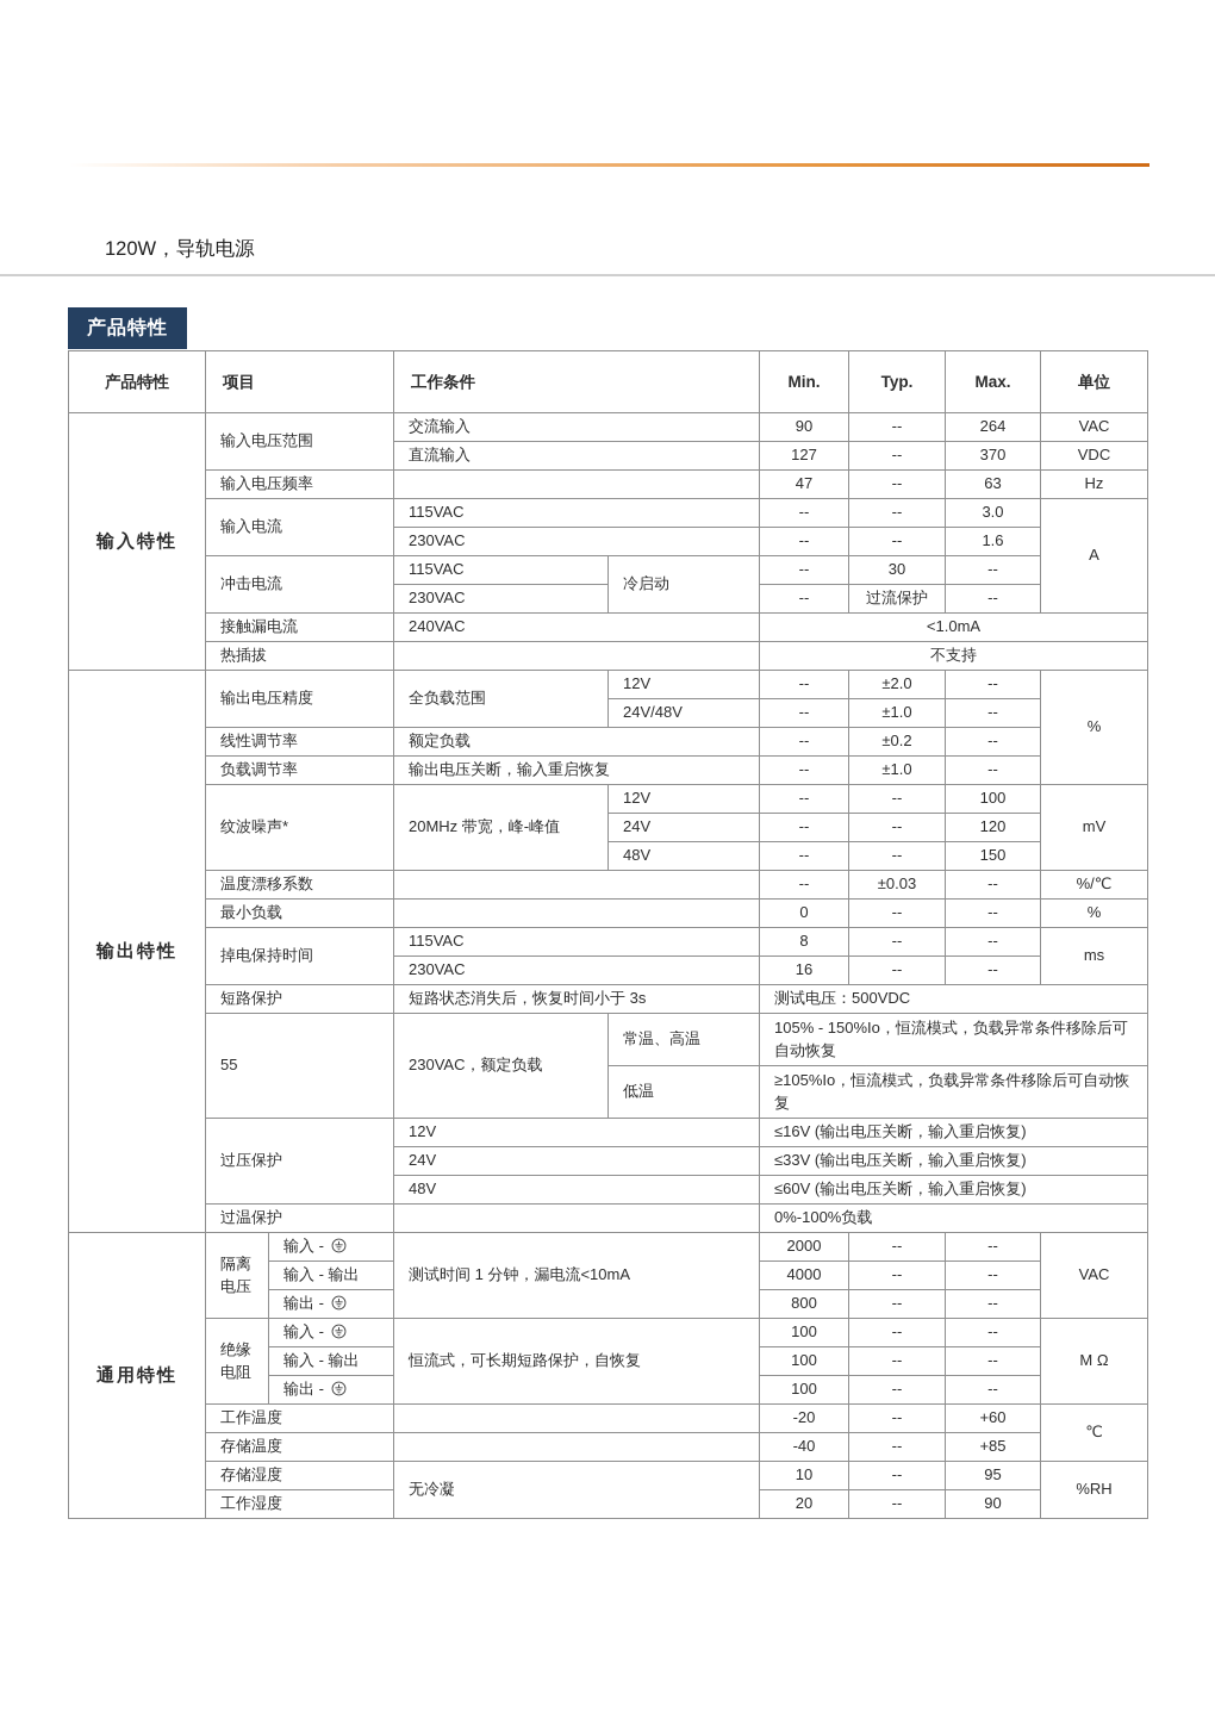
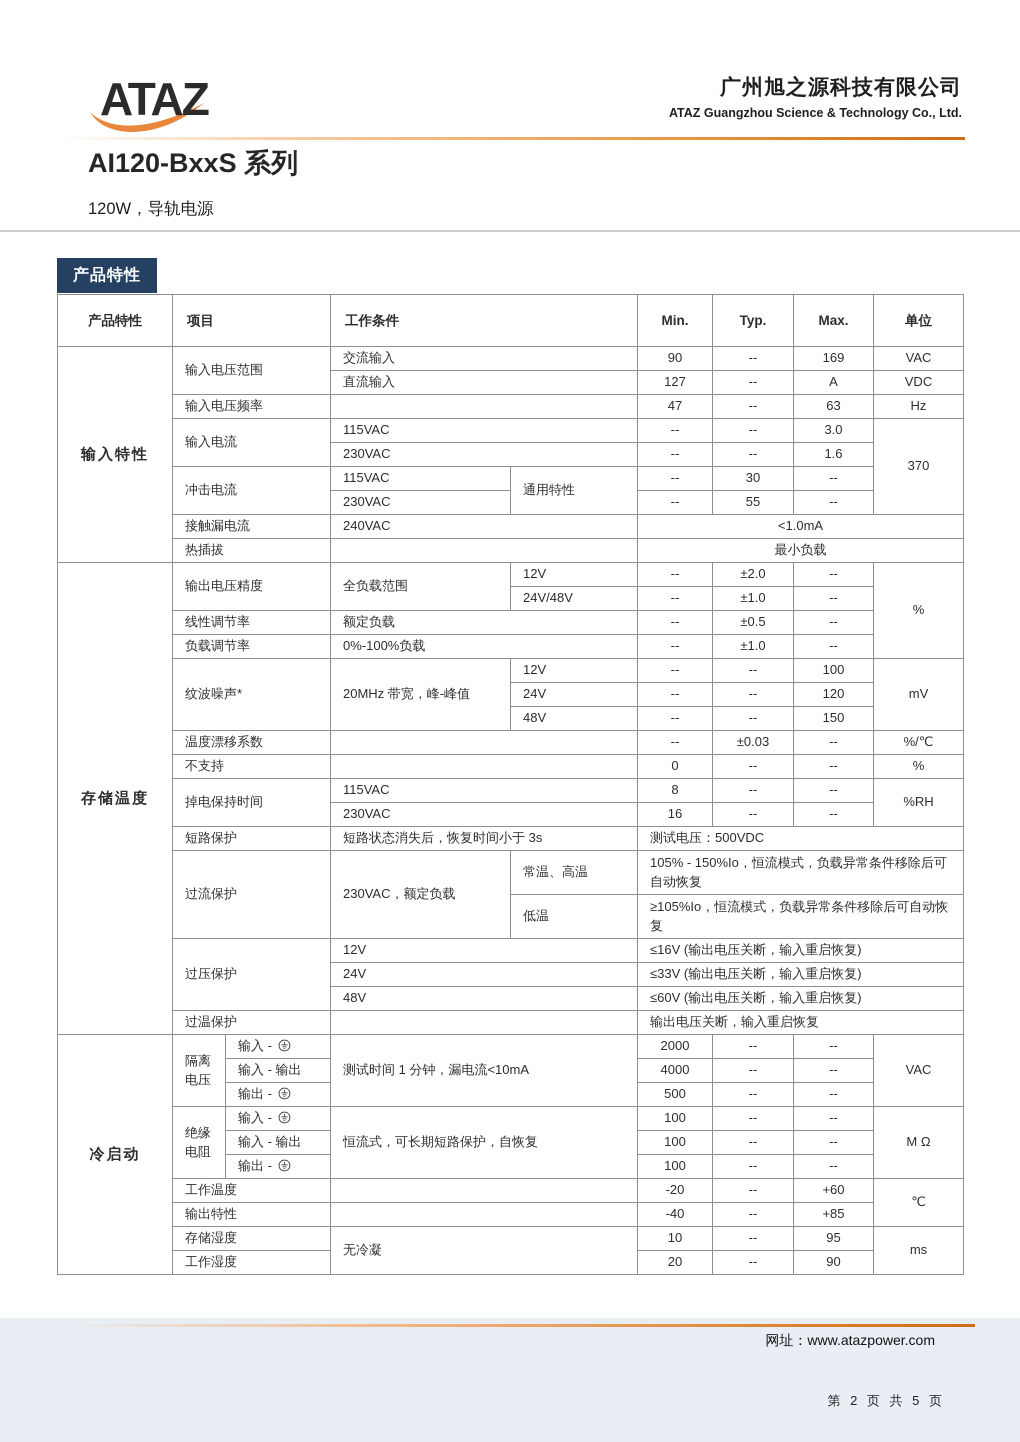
+ ATAZ
+ 广州旭之源科技有限公司
+ ATAZ Guangzhou Science & Technology Co., Ltd.
+ AI120-BxxS 系列
  120W，导轨电源
  产品特性
  产品特性	项目	工作条件	Min.	Typ.	Max.	单位
- 输入特性	输入电压范围	交流输入	90	--	264	VAC
+ 输入特性	输入电压范围	交流输入	90	--	169	VAC
- 直流输入	127	--	370	VDC
+ 直流输入	127	--	A	VDC
  输入电压频率		47	--	63	Hz
- 输入电流	115VAC	--	--	3.0	A
+ 输入电流	115VAC	--	--	3.0	370
  230VAC	--	--	1.6
- 冲击电流	115VAC	冷启动	--	30	--
+ 冲击电流	115VAC	通用特性	--	30	--
- 230VAC	--	过流保护	--
+ 230VAC	--	55	--
  接触漏电流	240VAC	<1.0mA
- 热插拔		不支持
+ 热插拔		最小负载
- 输出特性	输出电压精度	全负载范围	12V	--	±2.0	--	%
+ 存储温度	输出电压精度	全负载范围	12V	--	±2.0	--	%
  24V/48V	--	±1.0	--
- 线性调节率	额定负载	--	±0.2	--
+ 线性调节率	额定负载	--	±0.5	--
- 负载调节率	输出电压关断，输入重启恢复	--	±1.0	--
+ 负载调节率	0%-100%负载	--	±1.0	--
  纹波噪声*	20MHz 带宽，峰-峰值	12V	--	--	100	mV
  24V	--	--	120
  48V	--	--	150
  温度漂移系数		--	±0.03	--	%/℃
- 最小负载		0	--	--	%
+ 不支持		0	--	--	%
- 掉电保持时间	115VAC	8	--	--	ms
+ 掉电保持时间	115VAC	8	--	--	%RH
  230VAC	16	--	--
  短路保护	短路状态消失后，恢复时间小于 3s	测试电压：500VDC
- 55	230VAC，额定负载	常温、高温	105% - 150%Io，恒流模式，负载异常条件移除后可自动恢复
+ 过流保护	230VAC，额定负载	常温、高温	105% - 150%Io，恒流模式，负载异常条件移除后可自动恢复
  低温	≥105%Io，恒流模式，负载异常条件移除后可自动恢复
  过压保护	12V	≤16V (输出电压关断，输入重启恢复)
  24V	≤33V (输出电压关断，输入重启恢复)
  48V	≤60V (输出电压关断，输入重启恢复)
- 过温保护		0%-100%负载
+ 过温保护		输出电压关断，输入重启恢复
- 通用特性	隔离电压	输入 -	测试时间 1 分钟，漏电流<10mA	2000	--	--	VAC
+ 冷启动	隔离电压	输入 -	测试时间 1 分钟，漏电流<10mA	2000	--	--	VAC
  输入 - 输出	4000	--	--
- 输出 -	800	--	--
+ 输出 -	500	--	--
  绝缘电阻	输入 -	恒流式，可长期短路保护，自恢复	100	--	--	M Ω
  输入 - 输出	100	--	--
  输出 -	100	--	--
  工作温度		-20	--	+60	℃
- 存储温度		-40	--	+85
+ 输出特性		-40	--	+85
- 存储湿度	无冷凝	10	--	95	%RH
+ 存储湿度	无冷凝	10	--	95	ms
  工作湿度	20	--	90
+ 网址：www.atazpower.com
+ 第 2 页 共 5 页
